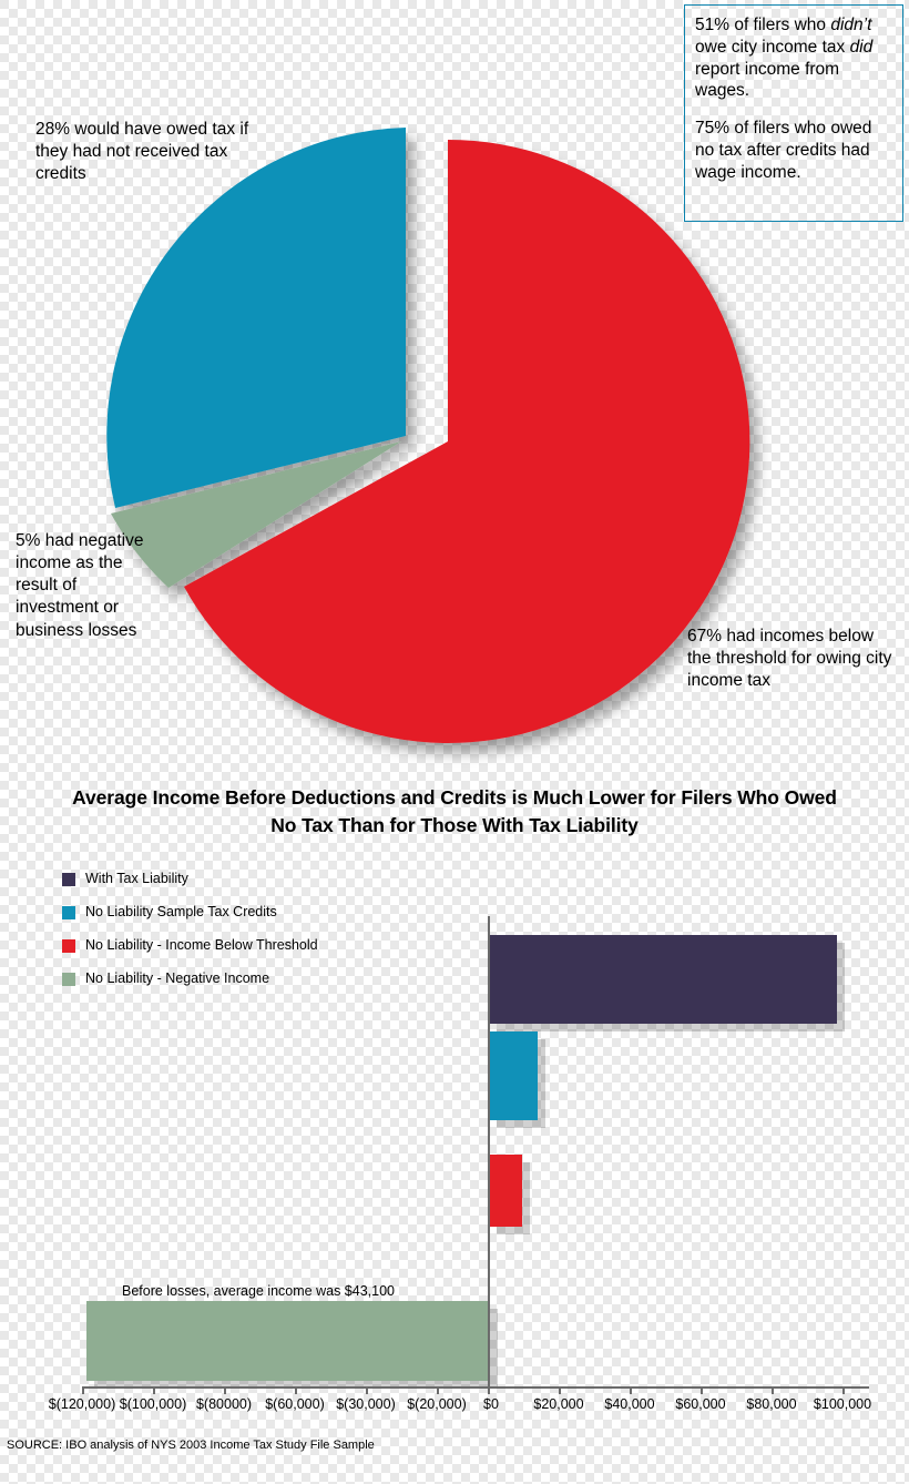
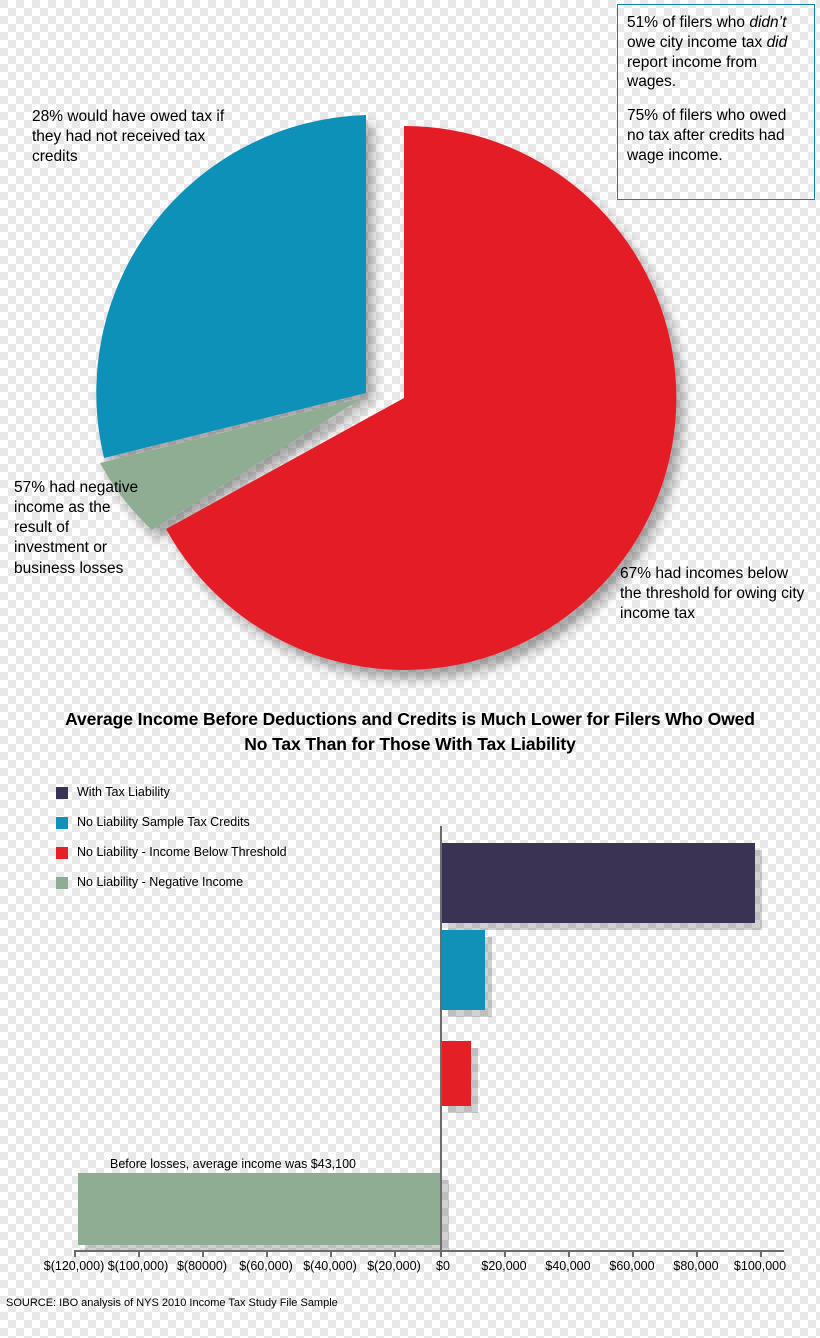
  51% of filers who didn’t owe city income tax did report income from wages.
  75% of filers who owed no tax after credits had wage income.
  28% would have owed tax if they had not received tax credits
- 5% had negative income as the result of investment or business losses
+ 57% had negative income as the result of investment or business losses
  67% had incomes below the threshold for owing city income tax
  Average Income Before Deductions and Credits is Much Lower for Filers Who Owed No Tax Than for Those With Tax Liability
  With Tax Liability
  No Liability Sample Tax Credits
  No Liability - Income Below Threshold
  No Liability - Negative Income
  $(120,000)
  $(100,000)
  $(80000)
  $(60,000)
- $(30,000)
+ $(40,000)
  $(20,000)
  $0
  $20,000
  $40,000
  $60,000
  $80,000
  $100,000
  Before losses, average income was $43,100
- SOURCE: IBO analysis of NYS 2003 Income Tax Study File Sample
+ SOURCE: IBO analysis of NYS 2010 Income Tax Study File Sample
